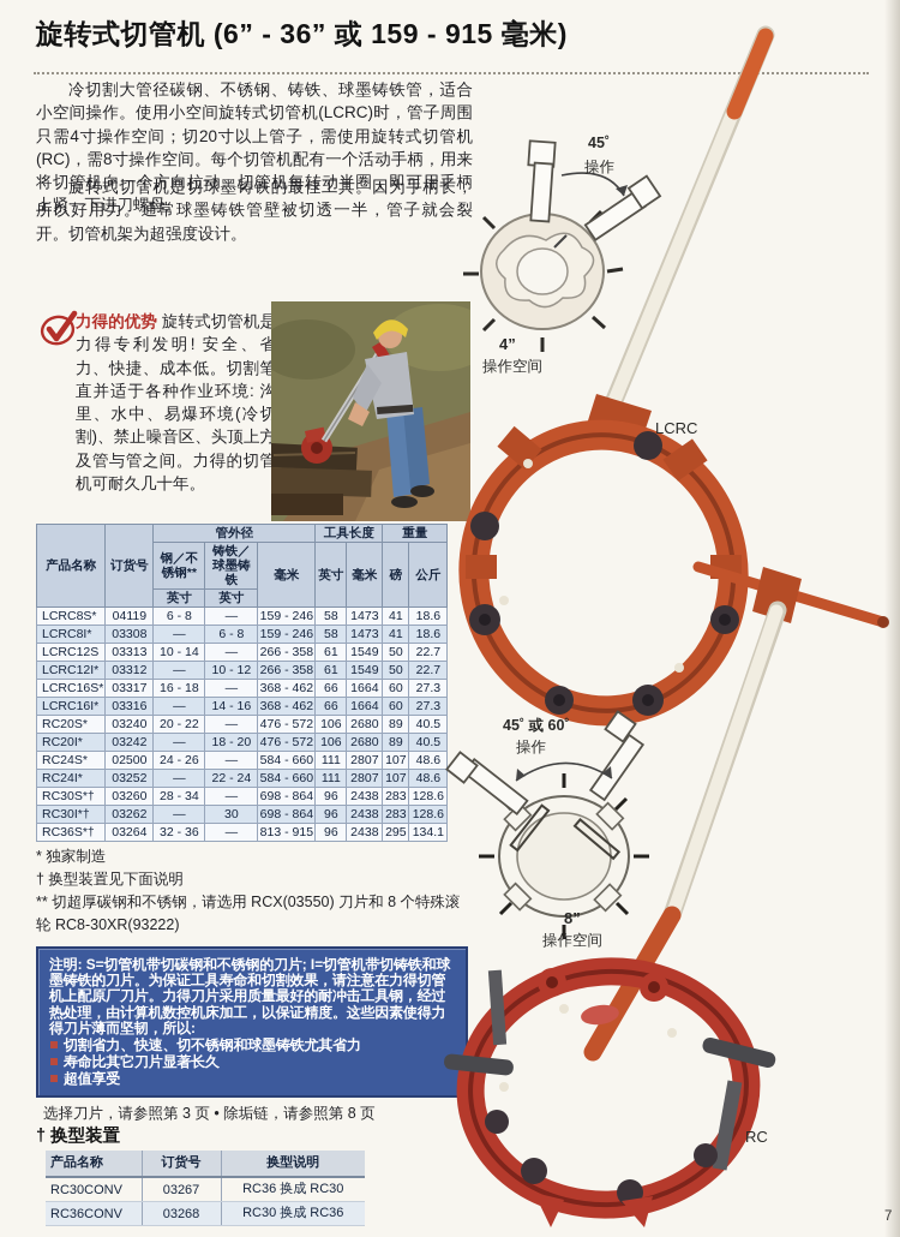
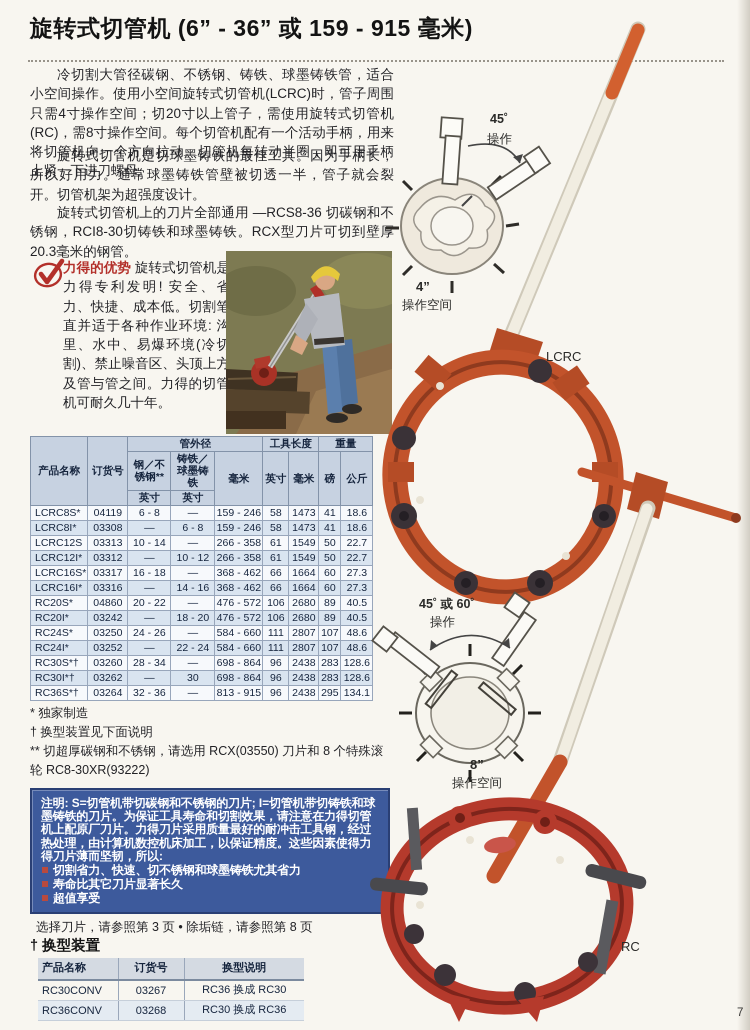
  旋转式切管机 (6” - 36” 或 159 - 915 毫米)
  冷切割大管径碳钢、不锈钢、铸铁、球墨铸铁管，适合小空间操作。使用小空间旋转式切管机(LCRC)时，管子周围只需4寸操作空间；切20寸以上管子，需使用旋转式切管机(RC)，需8寸操作空间。每个切管机配有一个活动手柄，用来将切管机向一个方向拉动。切管机每转动半圈，即可用手柄上紧一下进刀螺母。
  旋转式切管机是切球墨铸铁的最佳工具。因为手柄长，所以好用力。通常球墨铸铁管壁被切透一半，管子就会裂开。切管机架为超强度设计。
+ 旋转式切管机上的刀片全部通用 —RCS8-36 切碳钢和不锈钢，RCI8-30切铸铁和球墨铸铁。RCX型刀片可切到壁厚20.3毫米的钢管。
  力得的优势 旋转式切管机是力得专利发明! 安全、省力、快捷、成本低。切割笔直并适于各种作业环境: 沟里、水中、易爆环境(冷切割)、禁止噪音区、头顶上方及管与管之间。力得的切管机可耐久几十年。
  产品名称	订货号	管外径	工具长度	重量
  钢／不锈钢**	铸铁／球墨铸铁	毫米	英寸	毫米	磅	公斤
  英寸	英寸
  LCRC8S*	04119	6 - 8	—	159 - 246	58	1473	41	18.6
  LCRC8I*	03308	—	6 - 8	159 - 246	58	1473	41	18.6
  LCRC12S	03313	10 - 14	—	266 - 358	61	1549	50	22.7
  LCRC12I*	03312	—	10 - 12	266 - 358	61	1549	50	22.7
  LCRC16S*	03317	16 - 18	—	368 - 462	66	1664	60	27.3
  LCRC16I*	03316	—	14 - 16	368 - 462	66	1664	60	27.3
- RC20S*	03240	20 - 22	—	476 - 572	106	2680	89	40.5
+ RC20S*	04860	20 - 22	—	476 - 572	106	2680	89	40.5
  RC20I*	03242	—	18 - 20	476 - 572	106	2680	89	40.5
- RC24S*	02500	24 - 26	—	584 - 660	111	2807	107	48.6
+ RC24S*	03250	24 - 26	—	584 - 660	111	2807	107	48.6
  RC24I*	03252	—	22 - 24	584 - 660	111	2807	107	48.6
  RC30S*†	03260	28 - 34	—	698 - 864	96	2438	283	128.6
  RC30I*†	03262	—	30	698 - 864	96	2438	283	128.6
  RC36S*†	03264	32 - 36	—	813 - 915	96	2438	295	134.1
  * 独家制造
  † 换型装置见下面说明
  ** 切超厚碳钢和不锈钢，请选用 RCX(03550) 刀片和 8 个特殊滚轮 RC8-30XR(93222)
  注明: S=切管机带切碳钢和不锈钢的刀片; I=切管机带切铸铁和球墨铸铁的刀片。为保证工具寿命和切割效果，请注意在力得切管机上配原厂刀片。力得刀片采用质量最好的耐冲击工具钢，经过热处理，由计算机数控机床加工，以保证精度。这些因素使得力得刀片薄而坚韧，所以:
  切割省力、快速、切不锈钢和球墨铸铁尤其省力
  寿命比其它刀片显著长久
  超值享受
  选择刀片，请参照第 3 页 • 除垢链，请参照第 8 页
  † 换型装置
  产品名称	订货号	换型说明
  RC30CONV	03267	RC36 换成 RC30
  RC36CONV	03268	RC30 换成 RC36
  45˚
  操作
  4”
  操作空间
  LCRC
  45˚ 或 60˚
  操作
  8”
  操作空间
  RC
